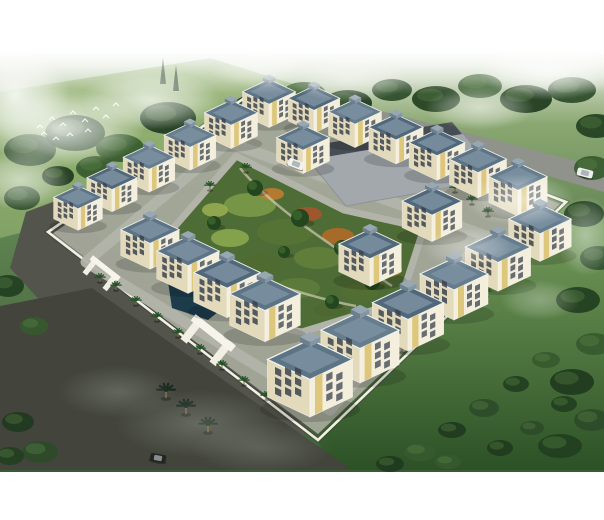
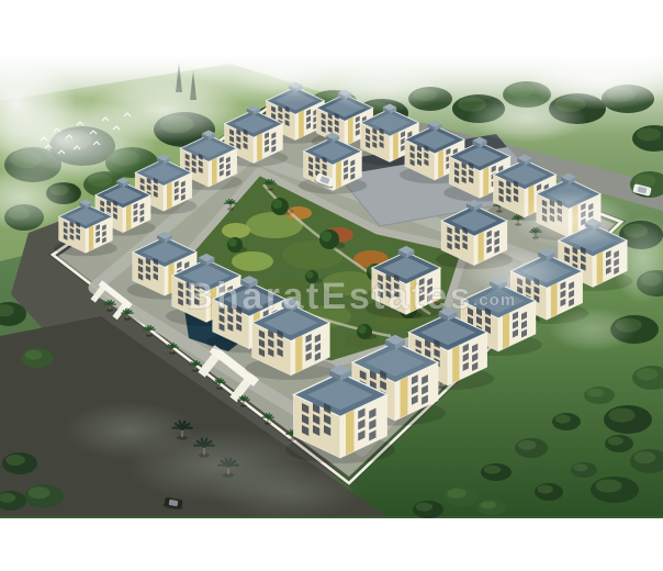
+ BharatEstates.com
